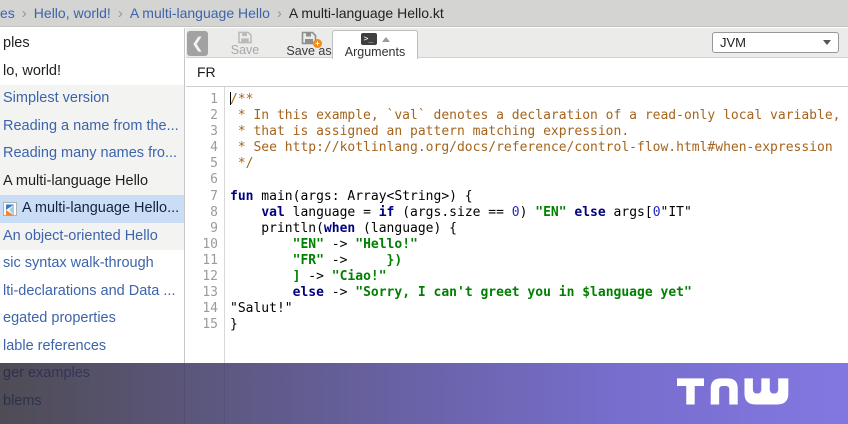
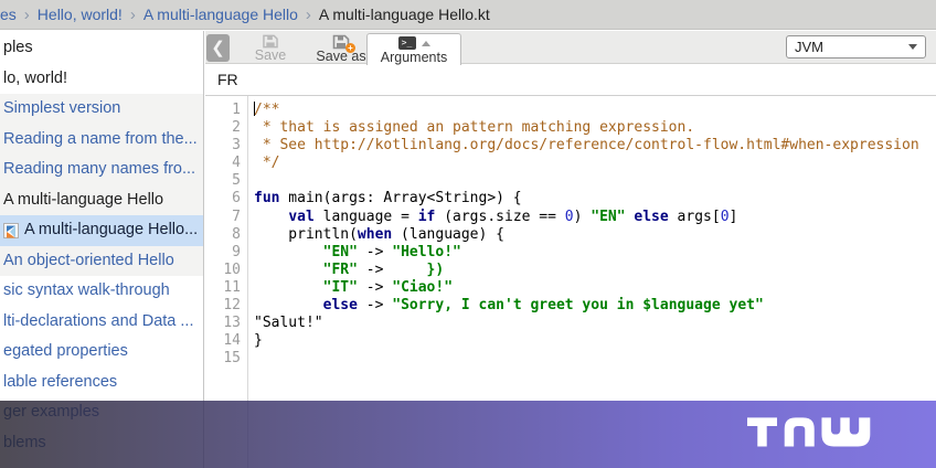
  es
  ›
  Hello, world!
  ›
  A multi-language Hello
  ›
  A multi-language Hello.kt
  ples
  lo, world!
  Simplest version
  Reading a name from the...
  Reading many names fro...
  A multi-language Hello
  A multi-language Hello...
  An object-oriented Hello
  sic syntax walk-through
  lti-declarations and Data ...
  egated properties
  lable references
  ❮
  Save
  +
  Save as
  >_
  Arguments
  JVM
  FR
  1
  2
  3
  4
  5
  6
  7
  8
  9
  10
  11
  12
  13
  14
  15
  /**
- * In this example, `val` denotes a declaration of a read-only local variable,
  * that is assigned an pattern matching expression.
  * See http://kotlinlang.org/docs/reference/control-flow.html#when-expression
  */
  fun main(args: Array<String>) {
- val language = if (args.size == 0) "EN" else args[0"IT"
+ val language = if (args.size == 0) "EN" else args[0]
  println(when (language) {
  "EN" -> "Hello!"
  "FR" -> })
- ] -> "Ciao!"
+ "IT" -> "Ciao!"
  else -> "Sorry, I can't greet you in $language yet"
  "Salut!"
  }
